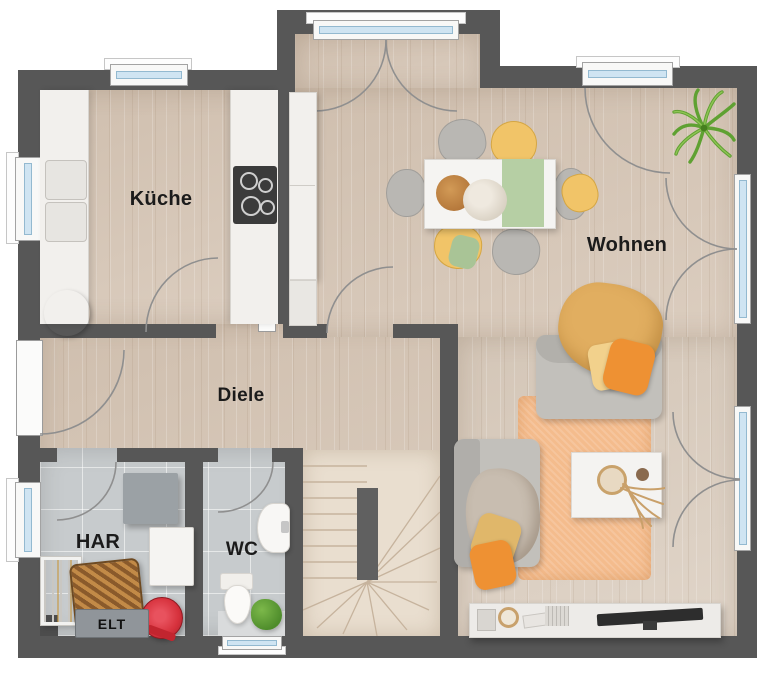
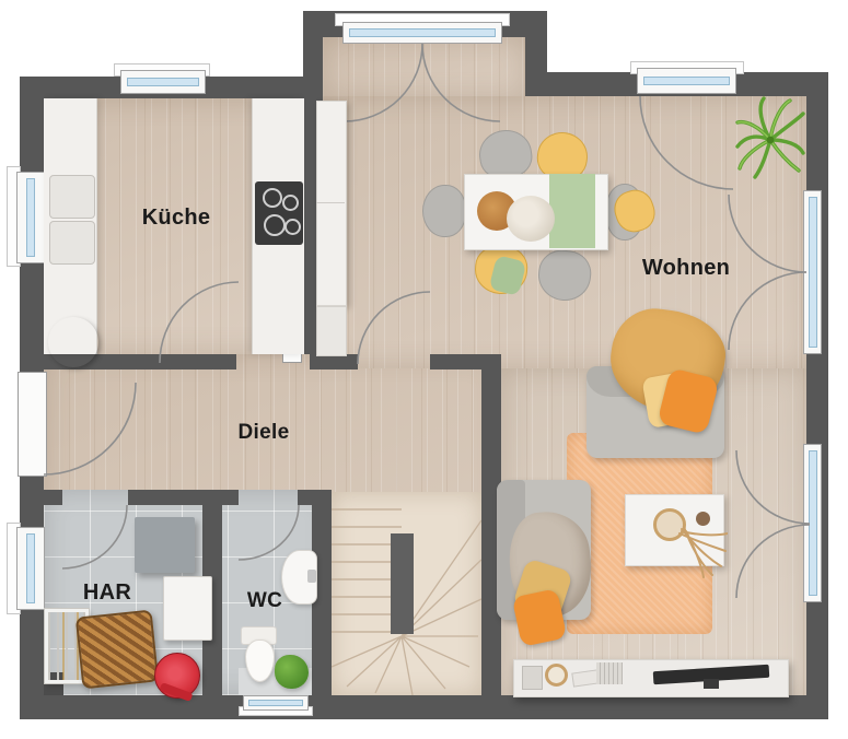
- ELT
  Küche
  Wohnen
  Diele
  HAR
  WC
